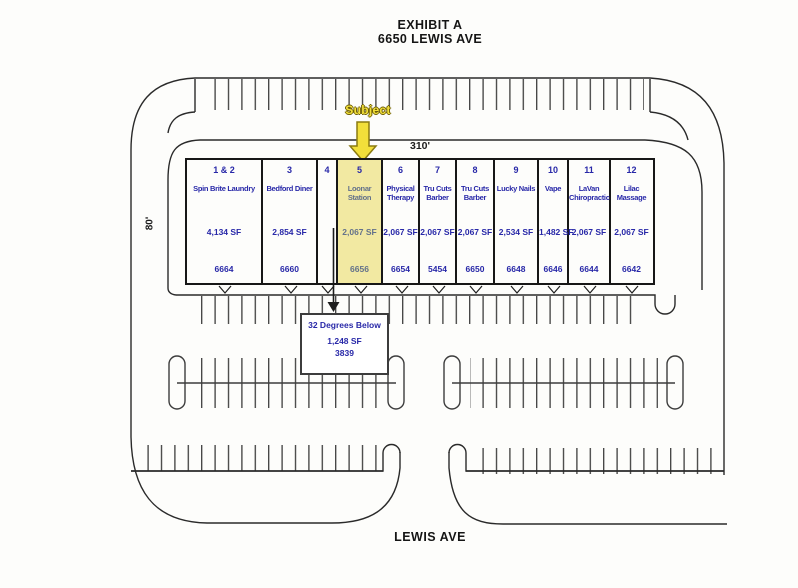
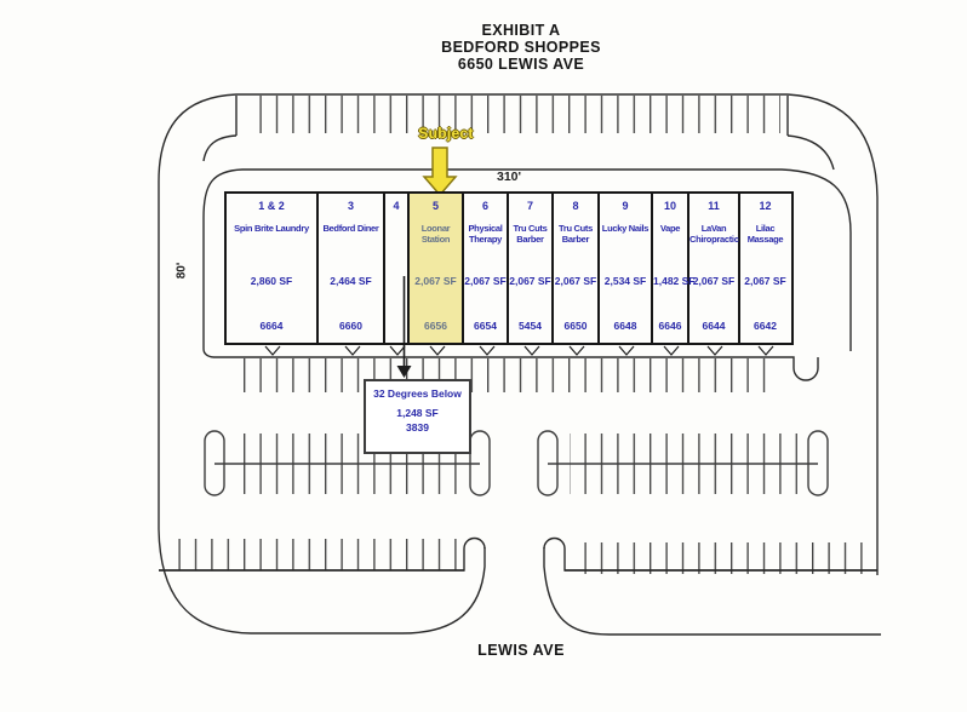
  EXHIBIT A
+ BEDFORD SHOPPES
  6650 LEWIS AVE
  Subject
  310'
  LEWIS AVE
  1 & 2
  Spin Brite Laundry
- 4,134 SF
+ 2,860 SF
  6664
  3
  Bedford Diner
- 2,854 SF
+ 2,464 SF
  6660
  4
  5
  Loonar Station
  2,067 SF
  6656
  6
  Physical Therapy
  2,067 SF
  6654
  7
  Tru Cuts Barber
  2,067 SF
  5454
  8
  Tru Cuts Barber
  2,067 SF
  6650
  9
  Lucky Nails
  2,534 SF
  6648
  10
  Vape
  1,482 S
  6646
  11
  LaVan Chiropractic
  2,067 SF
  6644
  12
  Lilac Massage
  2,067 SF
  6642
  32 Degrees Below
  1,248 SF
  3839
